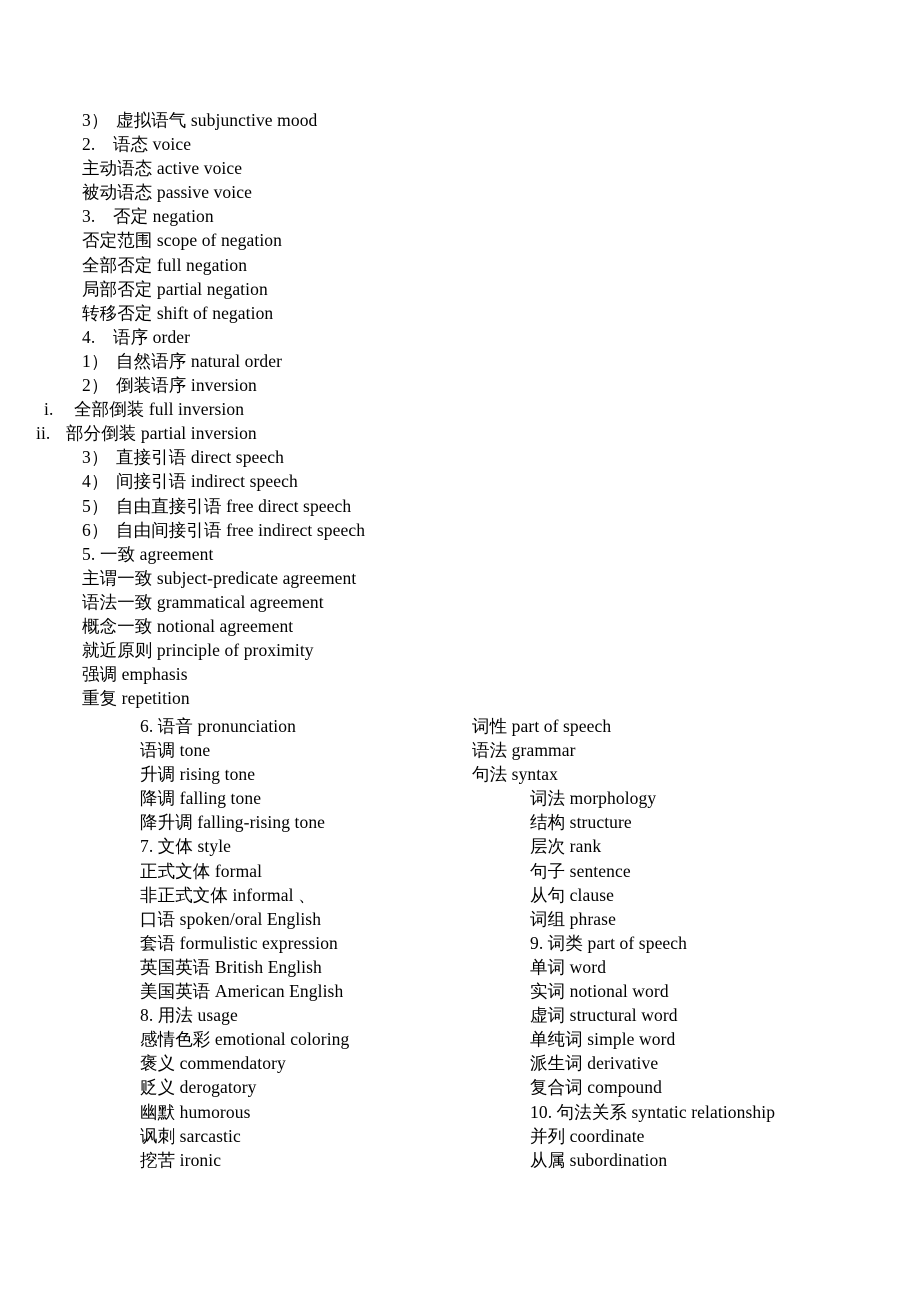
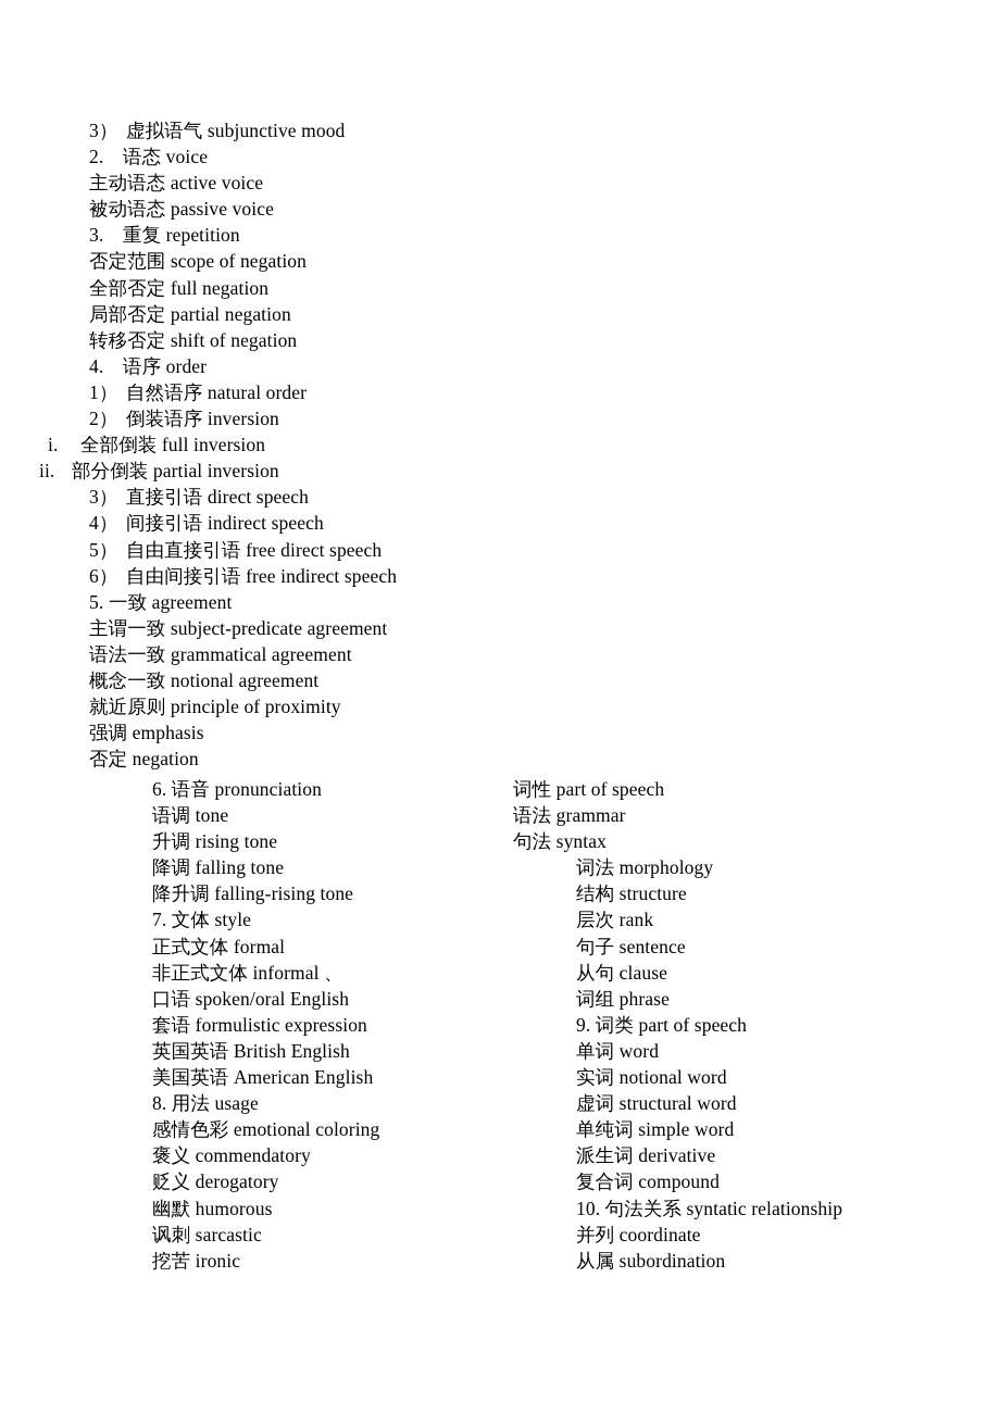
  3） 虚拟语气 subjunctive mood
  2. 语态 voice
  主动语态 active voice
  被动语态 passive voice
- 3. 否定 negation
+ 3. 重复 repetition
  否定范围 scope of negation
  全部否定 full negation
  局部否定 partial negation
  转移否定 shift of negation
  4. 语序 order
  1） 自然语序 natural order
  2） 倒装语序 inversion
  i. 全部倒装 full inversion
  ii. 部分倒装 partial inversion
  3） 直接引语 direct speech
  4） 间接引语 indirect speech
  5） 自由直接引语 free direct speech
  6） 自由间接引语 free indirect speech
  5. 一致 agreement
  主谓一致 subject-predicate agreement
  语法一致 grammatical agreement
  概念一致 notional agreement
  就近原则 principle of proximity
  强调 emphasis
- 重复 repetition
+ 否定 negation
  6. 语音 pronunciation
  语调 tone
  升调 rising tone
  降调 falling tone
  降升调 falling-rising tone
  7. 文体 style
  正式文体 formal
  非正式文体 informal 、
  口语 spoken/oral English
  套语 formulistic expression
  英国英语 British English
  美国英语 American English
  8. 用法 usage
  感情色彩 emotional coloring
  褒义 commendatory
  贬义 derogatory
  幽默 humorous
  讽刺 sarcastic
  挖苦 ironic
  词性 part of speech
  语法 grammar
  句法 syntax
  词法 morphology
  结构 structure
  层次 rank
  句子 sentence
  从句 clause
  词组 phrase
  9. 词类 part of speech
  单词 word
  实词 notional word
  虚词 structural word
  单纯词 simple word
  派生词 derivative
  复合词 compound
  10. 句法关系 syntatic relationship
  并列 coordinate
  从属 subordination
